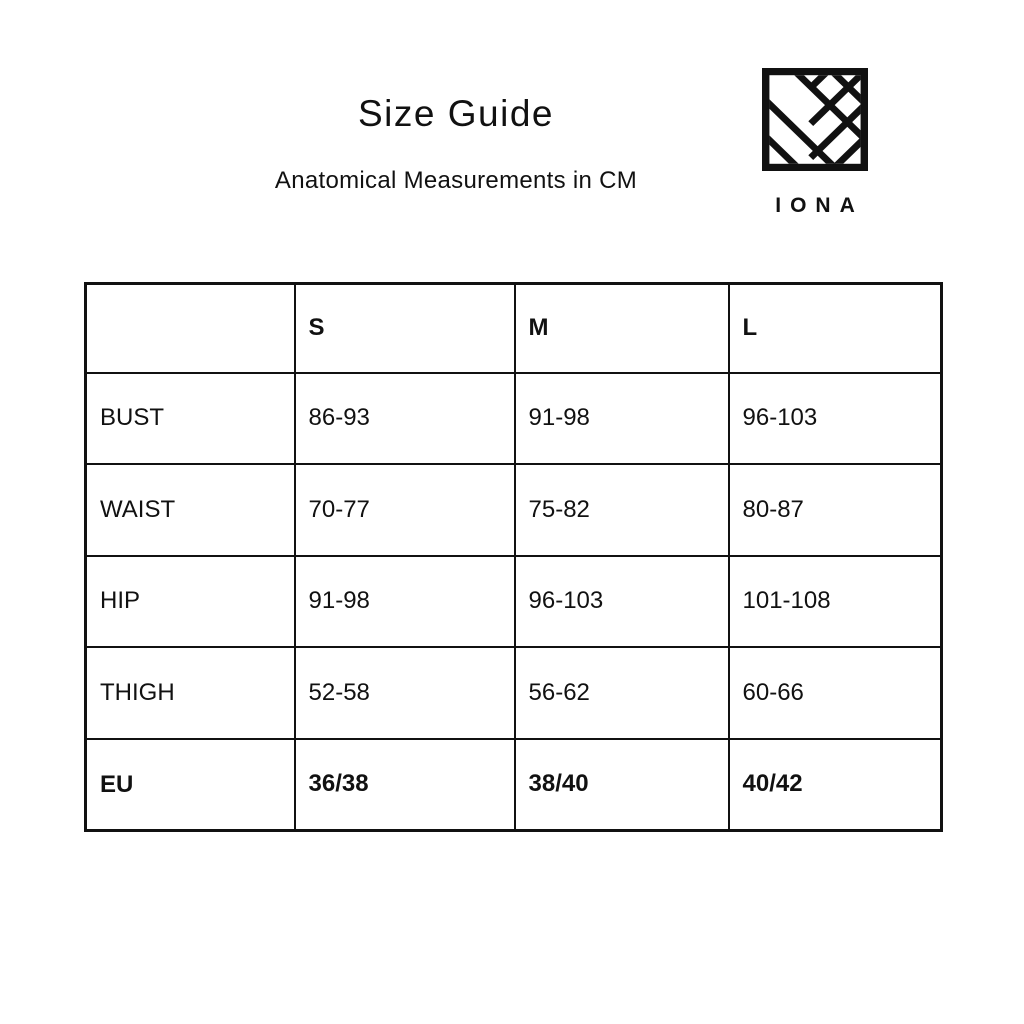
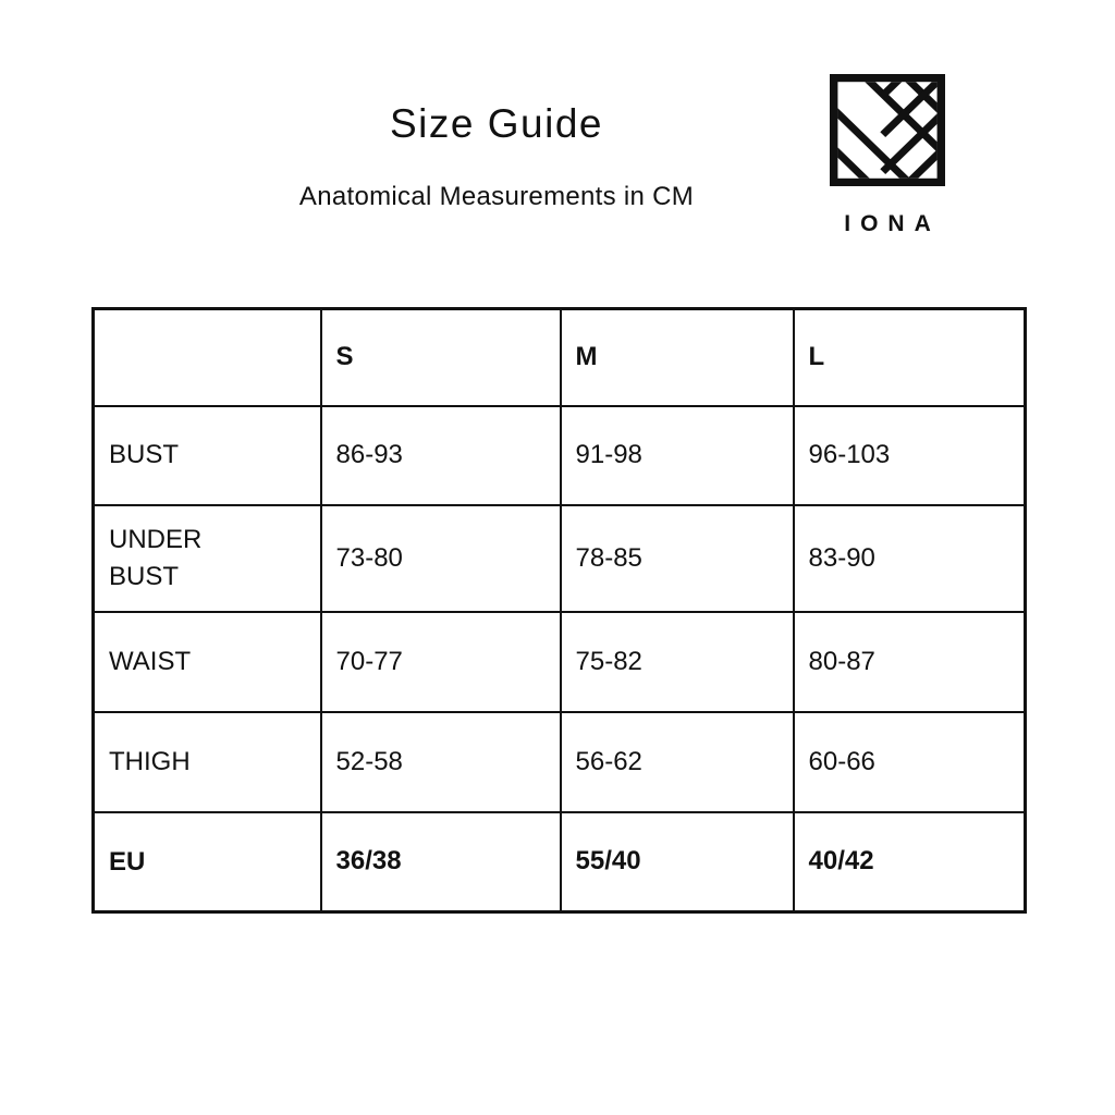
  Size Guide
  Anatomical Measurements in CM
  IONA
  	S	M	L
  BUST	86-93	91-98	96-103
+ UNDER BUST	73-80	78-85	83-90
  WAIST	70-77	75-82	80-87
- HIP	91-98	96-103	101-108
  THIGH	52-58	56-62	60-66
- EU	36/38	38/40	40/42
+ EU	36/38	55/40	40/42
